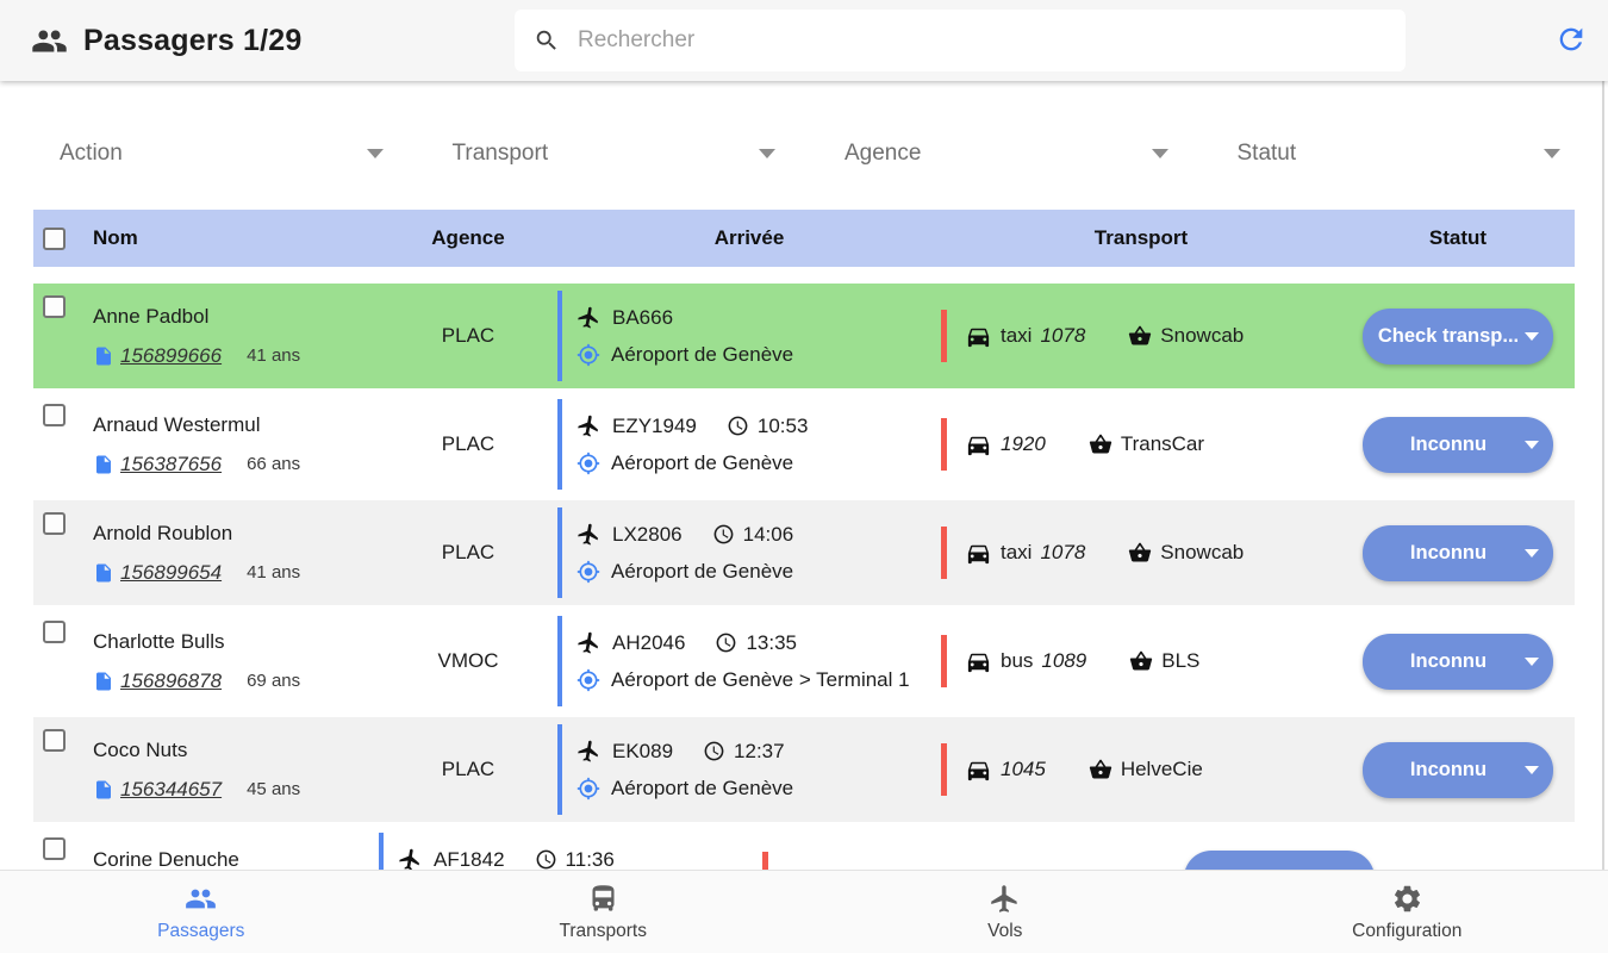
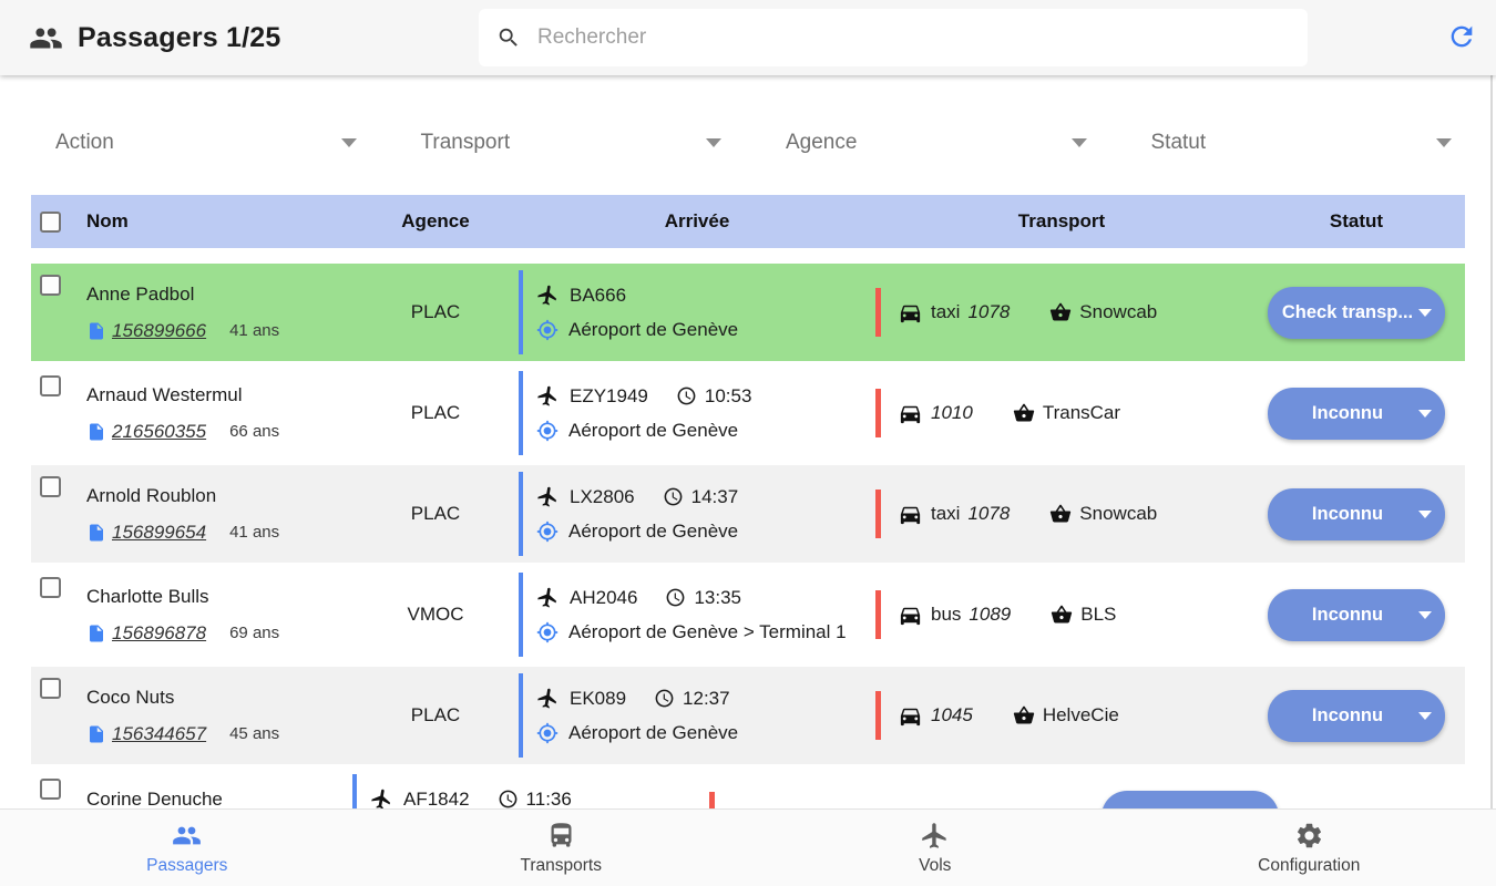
- Passagers 1/29
+ Passagers 1/25
  Rechercher
  Action
  Transport
  Agence
  Statut
  Nom
  Agence
  Arrivée
  Transport
  Statut
  Anne Padbol
  156899666
  41 ans
  PLAC
  BA666
  Aéroport de Genève
  taxi
  1078
  Snowcab
  Check transp...
  Arnaud Westermul
- 156387656
+ 216560355
  66 ans
  PLAC
  EZY1949
  10:53
  Aéroport de Genève
- 1920
+ 1010
  TransCar
  Inconnu
  Arnold Roublon
  156899654
  41 ans
  PLAC
  LX2806
- 14:06
+ 14:37
  Aéroport de Genève
  taxi
  1078
  Snowcab
  Inconnu
  Charlotte Bulls
  156896878
  69 ans
  VMOC
  AH2046
  13:35
  Aéroport de Genève > Terminal 1
  bus
  1089
  BLS
  Inconnu
  Coco Nuts
  156344657
  45 ans
  PLAC
  EK089
  12:37
  Aéroport de Genève
  1045
  HelveCie
  Inconnu
  Corine Denuche
  AF1842
  11:36
  Passagers
  Transports
  Vols
  Configuration
